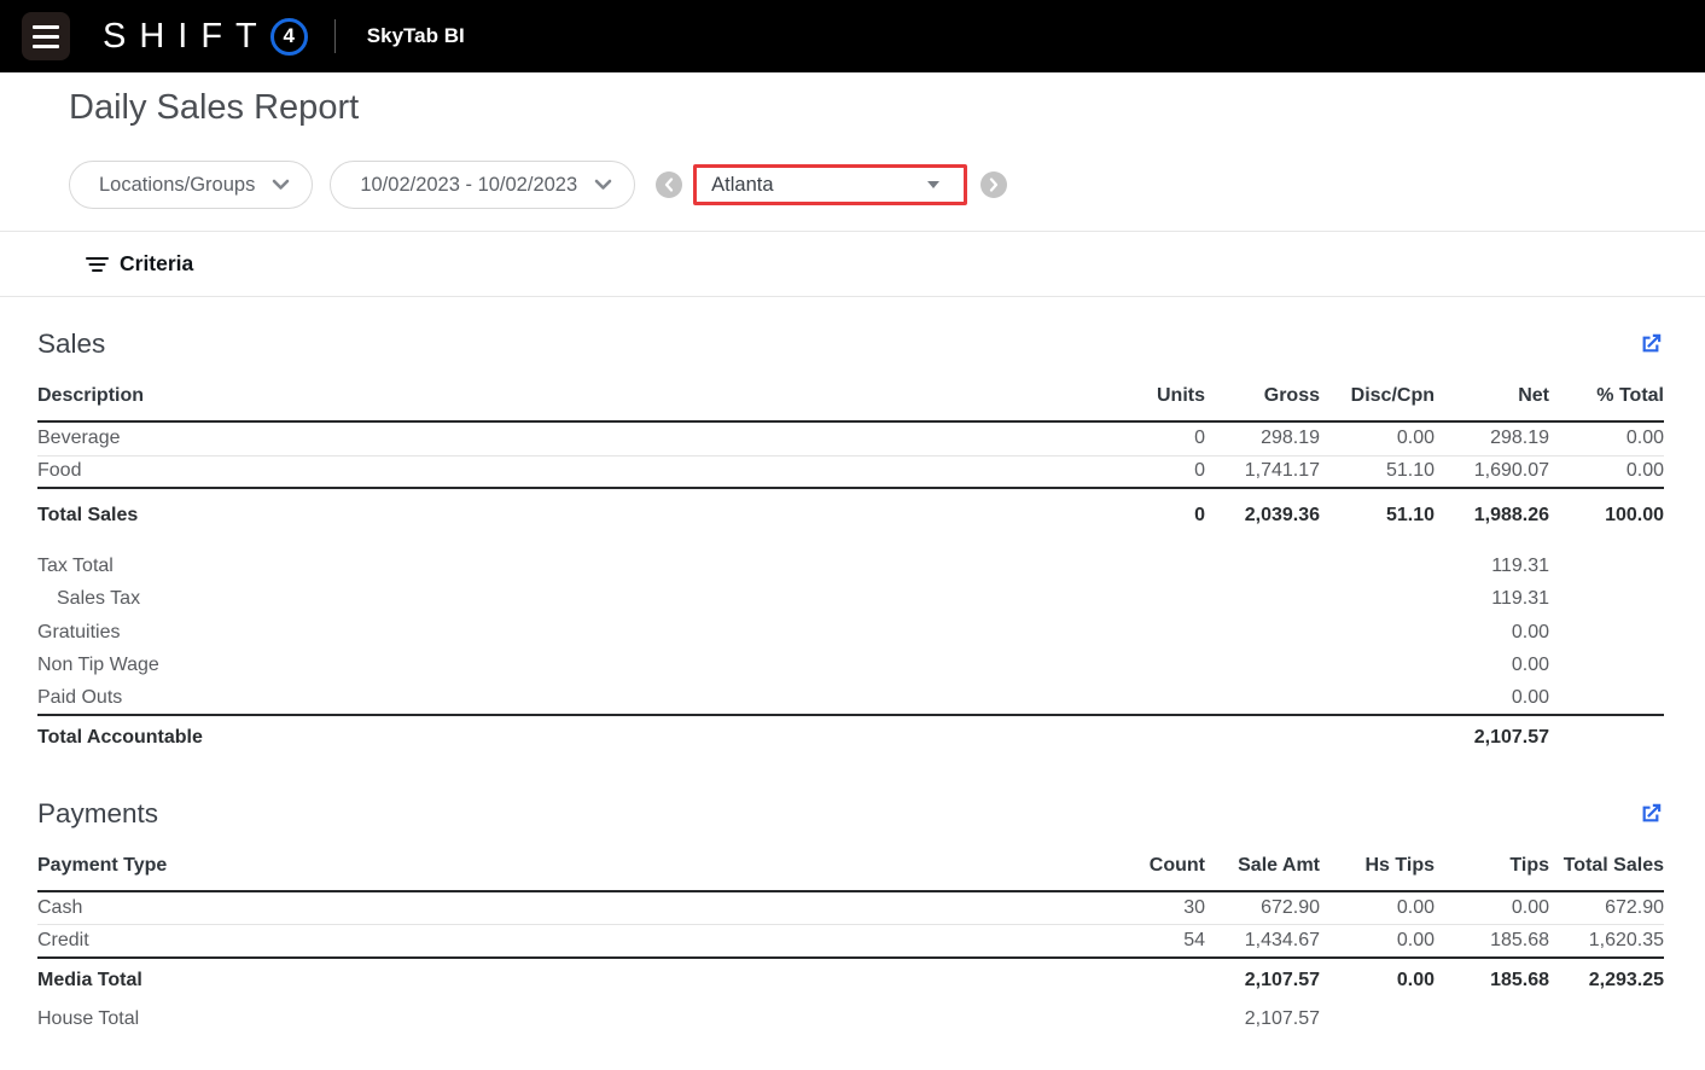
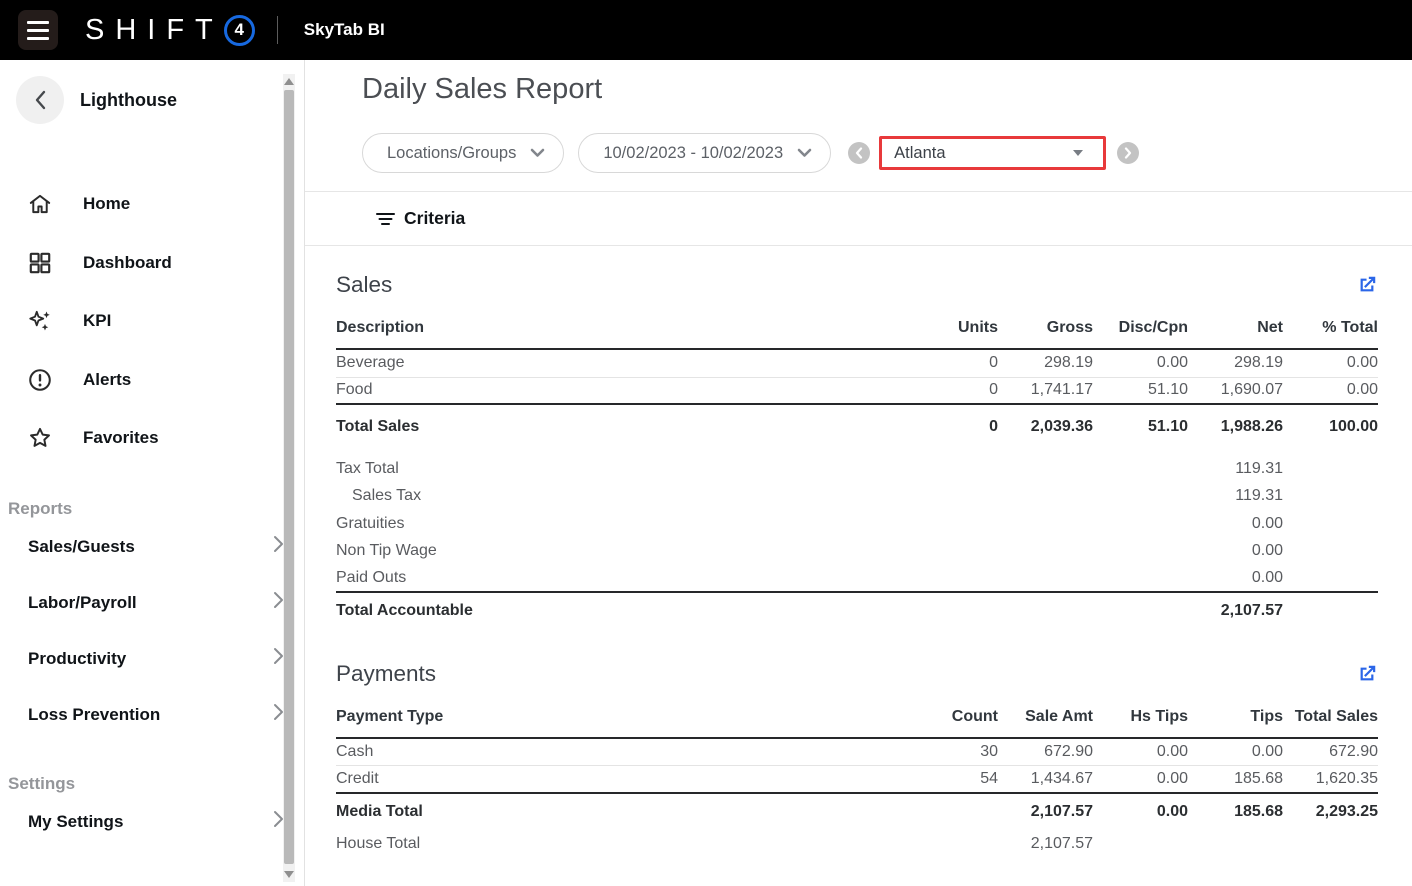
  SHIFT
  4
  SkyTab BI
+ Lighthouse
+ Home
+ Dashboard
+ KPI
+ Alerts
+ Favorites
+ Reports
+ Sales/Guests
+ Labor/Payroll
+ Productivity
+ Loss Prevention
+ Settings
+ My Settings
  Daily Sales Report
  Locations/Groups
  10/02/2023 - 10/02/2023
  Atlanta
  Criteria
  Sales
  Description
  Units
  Gross
  Disc/Cpn
  Net
  % Total
  Beverage
  0
  298.19
  0.00
  298.19
  0.00
  Food
  0
  1,741.17
  51.10
  1,690.07
  0.00
  Total Sales
  0
  2,039.36
  51.10
  1,988.26
  100.00
  Tax Total
  119.31
  Sales Tax
  119.31
  Gratuities
  0.00
  Non Tip Wage
  0.00
  Paid Outs
  0.00
  Total Accountable
  2,107.57
  Payments
  Payment Type
  Count
  Sale Amt
  Hs Tips
  Tips
  Total Sales
  Cash
  30
  672.90
  0.00
  0.00
  672.90
  Credit
  54
  1,434.67
  0.00
  185.68
  1,620.35
  Media Total
  2,107.57
  0.00
  185.68
  2,293.25
  House Total
  2,107.57
